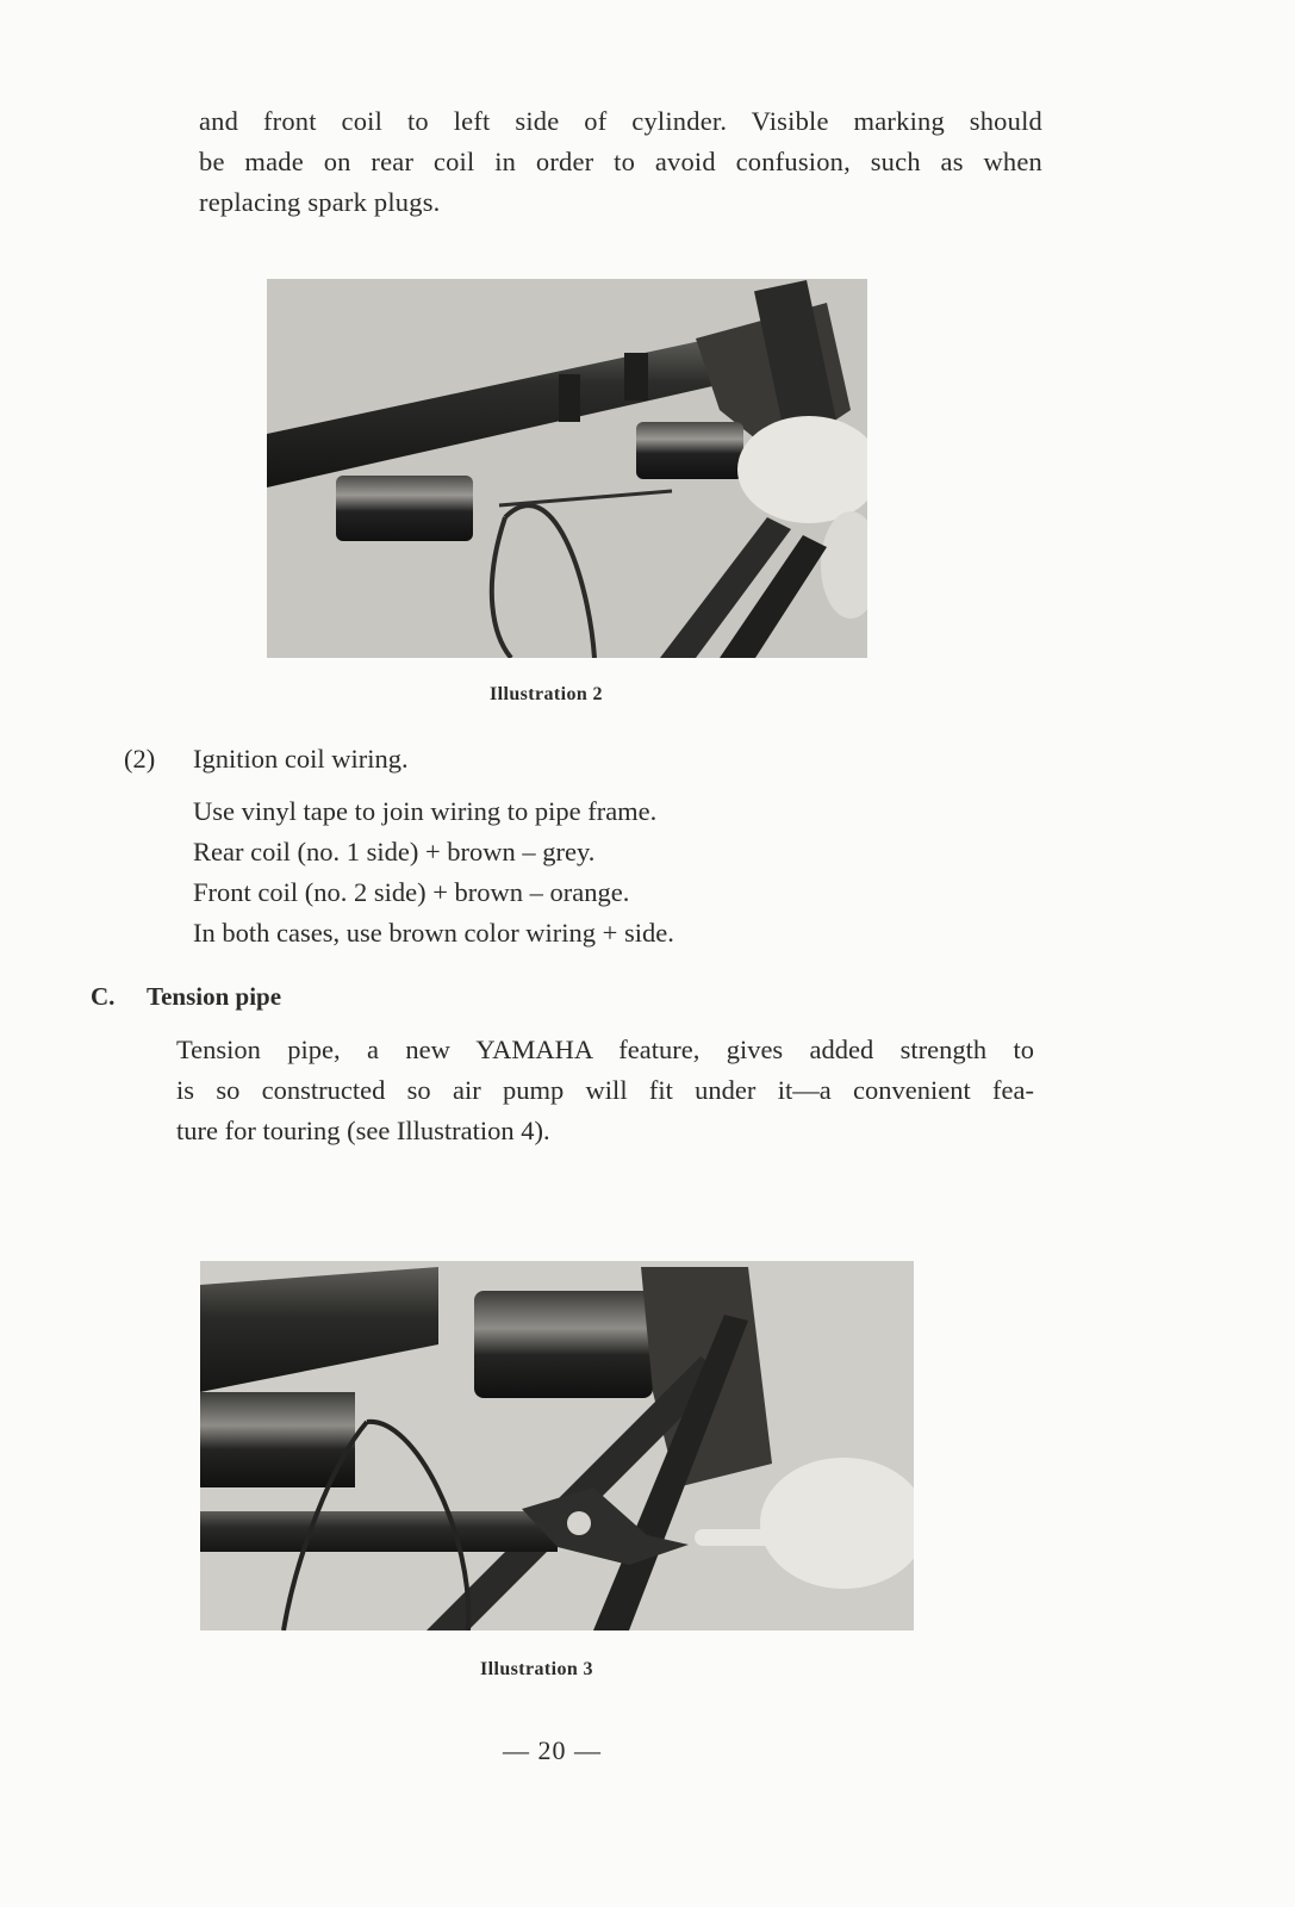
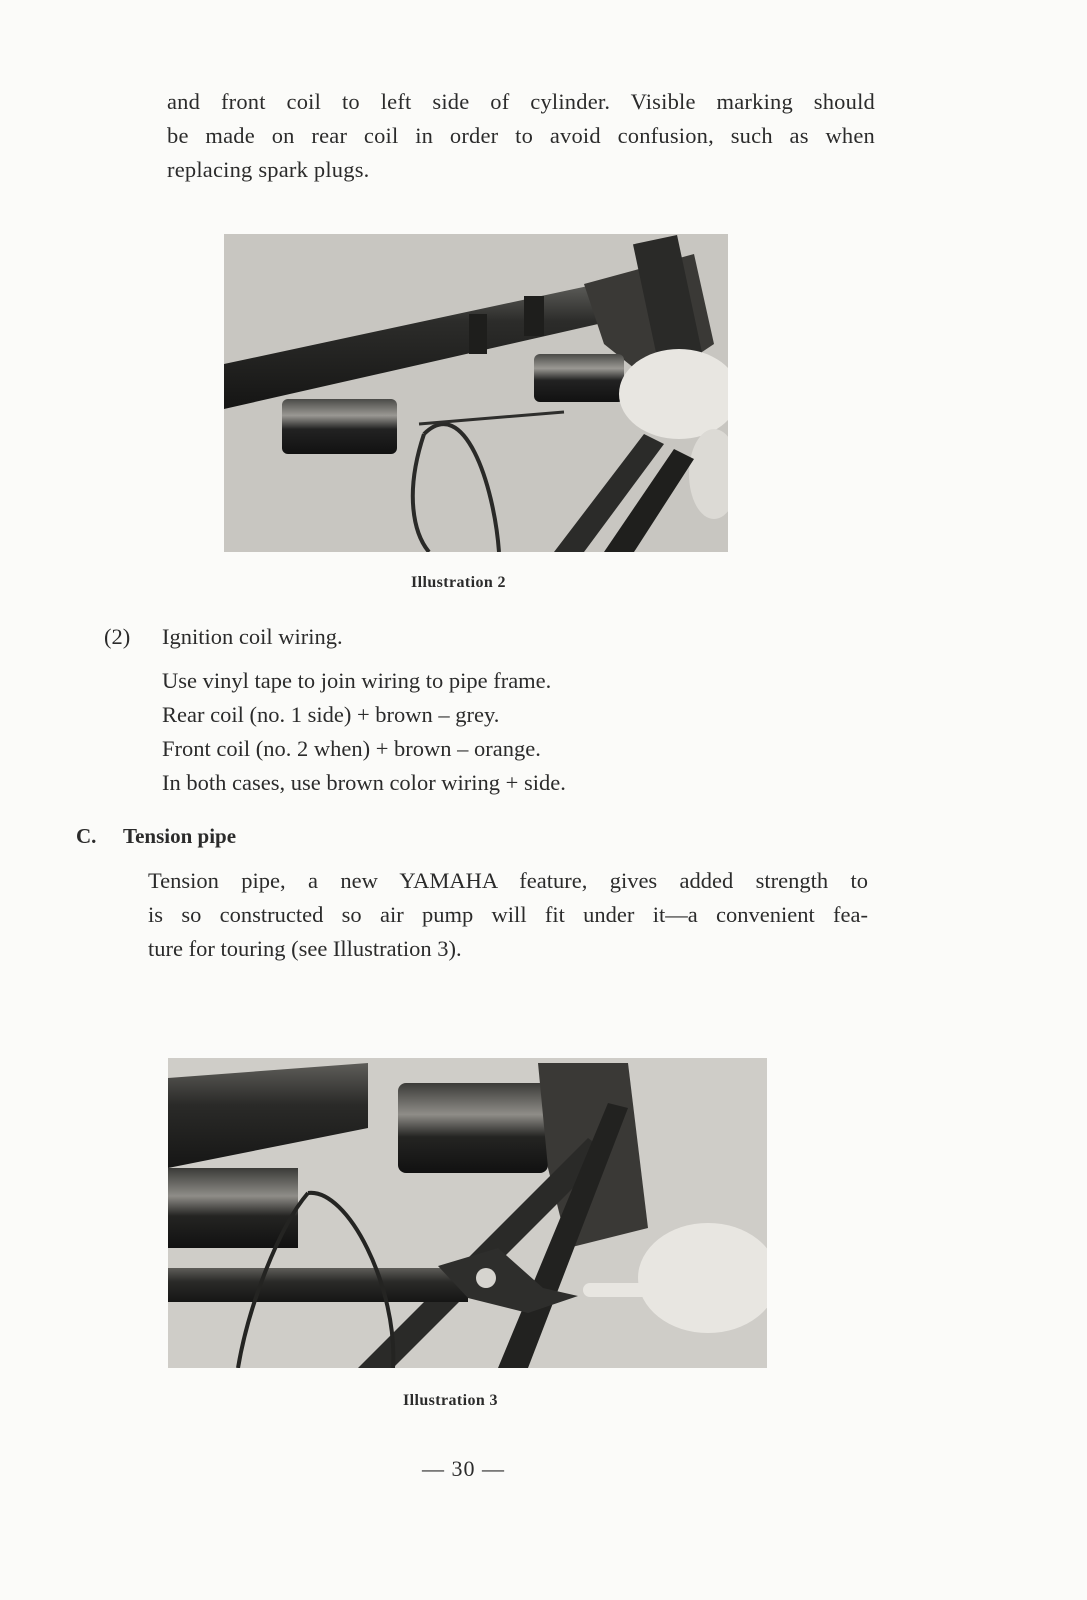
  and front coil to left side of cylinder. Visible marking should
  be made on rear coil in order to avoid confusion, such as when
  replacing spark plugs.
  Illustration 2
  (2)
  Ignition coil wiring.
  Use vinyl tape to join wiring to pipe frame.
  Rear coil (no. 1 side) + brown – grey.
- Front coil (no. 2 side) + brown – orange.
+ Front coil (no. 2 when) + brown – orange.
  In both cases, use brown color wiring + side.
  C.
  Tension pipe
  Tension pipe, a new YAMAHA feature, gives added strength to
  is so constructed so air pump will fit under it—a convenient fea-
- ture for touring (see Illustration 4).
+ ture for touring (see Illustration 3).
  Illustration 3
- — 20 —
+ — 30 —
